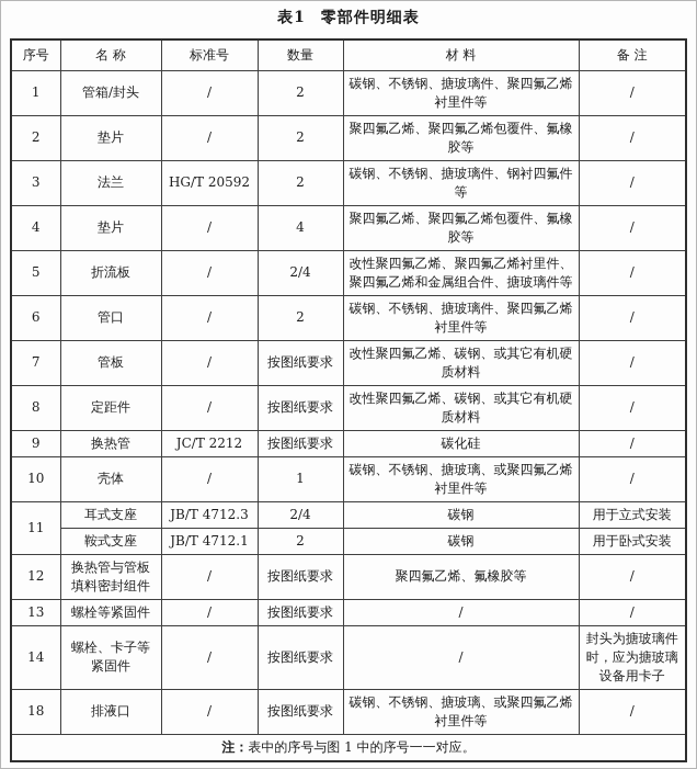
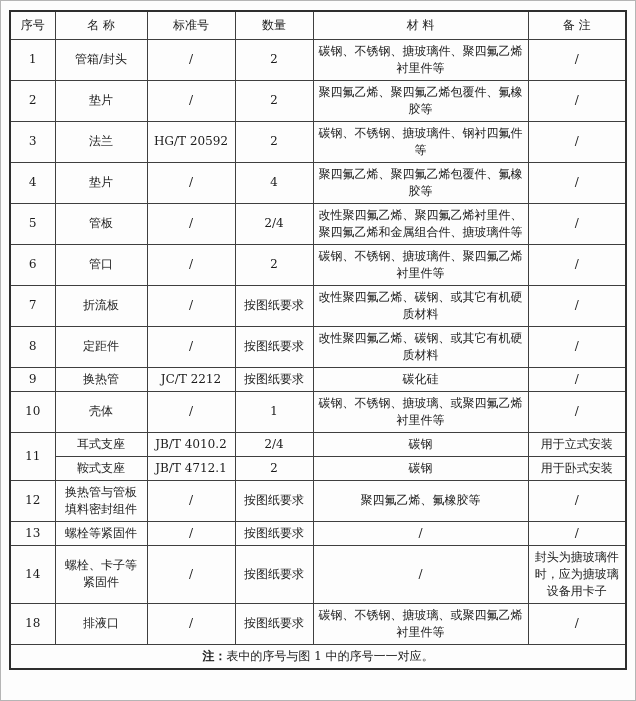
- 表1 零部件明细表
  序号	名 称	标准号	数量	材 料	备 注
  1	管箱/封头	/	2	碳钢、不锈钢、搪玻璃件、聚四氟乙烯衬里件等	/
  2	垫片	/	2	聚四氟乙烯、聚四氟乙烯包覆件、氟橡胶等	/
  3	法兰	HG/T 20592	2	碳钢、不锈钢、搪玻璃件、钢衬四氟件等	/
  4	垫片	/	4	聚四氟乙烯、聚四氟乙烯包覆件、氟橡胶等	/
- 5	折流板	/	2/4	改性聚四氟乙烯、聚四氟乙烯衬里件、聚四氟乙烯和金属组合件、搪玻璃件等	/
+ 5	管板	/	2/4	改性聚四氟乙烯、聚四氟乙烯衬里件、聚四氟乙烯和金属组合件、搪玻璃件等	/
  6	管口	/	2	碳钢、不锈钢、搪玻璃件、聚四氟乙烯衬里件等	/
- 7	管板	/	按图纸要求	改性聚四氟乙烯、碳钢、或其它有机硬质材料	/
+ 7	折流板	/	按图纸要求	改性聚四氟乙烯、碳钢、或其它有机硬质材料	/
  8	定距件	/	按图纸要求	改性聚四氟乙烯、碳钢、或其它有机硬质材料	/
  9	换热管	JC/T 2212	按图纸要求	碳化硅	/
  10	壳体	/	1	碳钢、不锈钢、搪玻璃、或聚四氟乙烯衬里件等	/
- 11	耳式支座	JB/T 4712.3	2/4	碳钢	用于立式安装
+ 11	耳式支座	JB/T 4010.2	2/4	碳钢	用于立式安装
  鞍式支座	JB/T 4712.1	2	碳钢	用于卧式安装
  12	换热管与管板填料密封组件	/	按图纸要求	聚四氟乙烯、氟橡胶等	/
  13	螺栓等紧固件	/	按图纸要求	/	/
  14	螺栓、卡子等紧固件	/	按图纸要求	/	封头为搪玻璃件时，应为搪玻璃设备用卡子
  18	排液口	/	按图纸要求	碳钢、不锈钢、搪玻璃、或聚四氟乙烯衬里件等	/
  注：表中的序号与图 1 中的序号一一对应。
